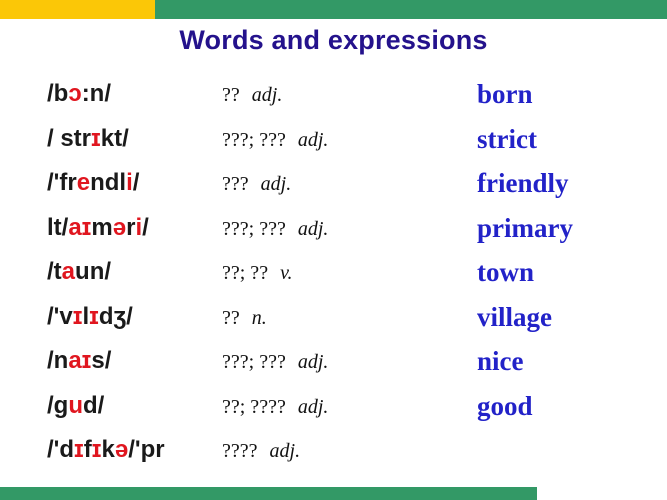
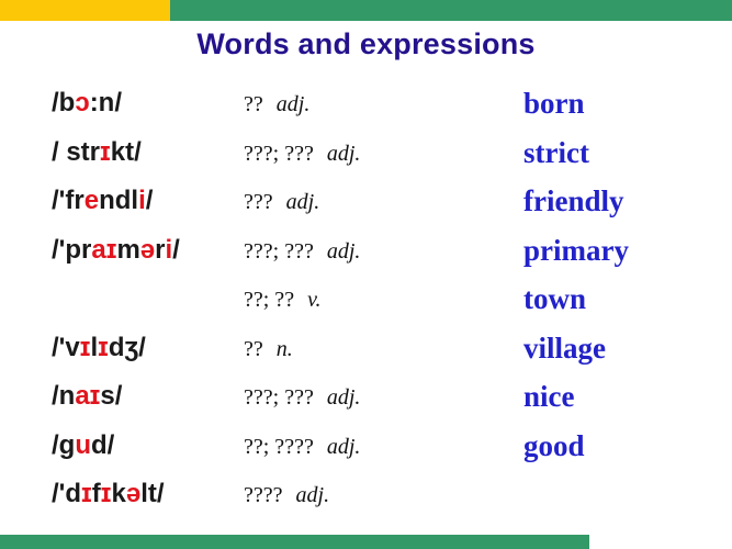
  Words and expressions
  /bɔ:n/
  ?? adj.
  born
  / strɪkt/
  ???; ??? adj.
  strict
  /'frendli/
  ??? adj.
  friendly
- lt/aɪməri/
+ /'praɪməri/
  ???; ??? adj.
  primary
- /taun/
  ??; ?? v.
  town
  /'vɪlɪdʒ/
  ?? n.
  village
  /naɪs/
  ???; ??? adj.
  nice
  /gud/
  ??; ???? adj.
  good
- /'dɪfɪkə/'pr
+ /'dɪfɪkəlt/
  ???? adj.
